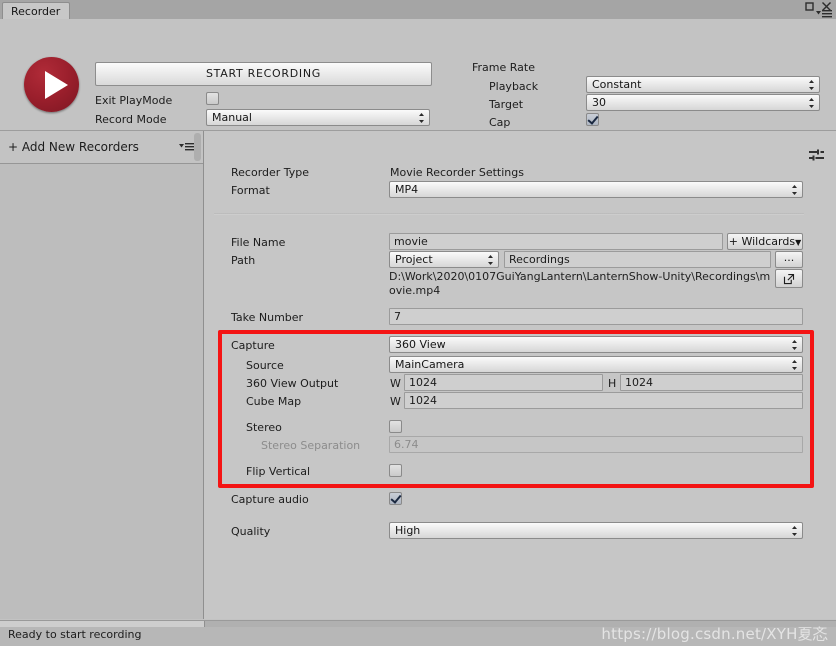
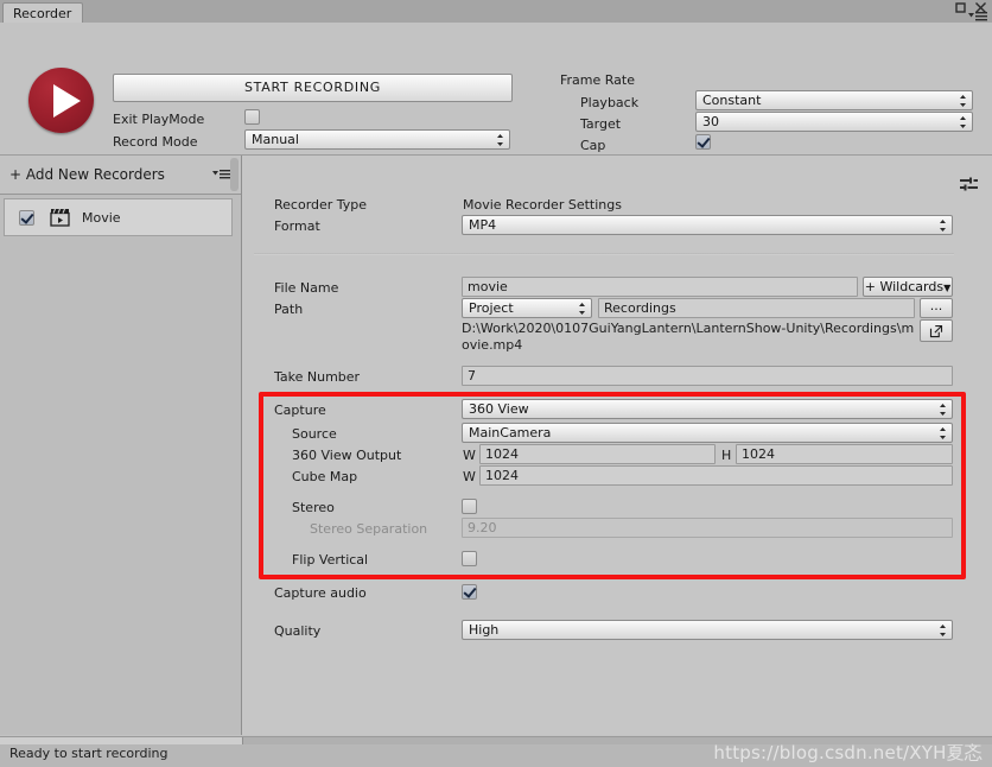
  Recorder
  START RECORDING
  Exit PlayMode
  Record Mode
  Manual
  Frame Rate
  Playback
  Constant
  Target
  30
  Cap
  + Add New Recorders
+ Movie
  Recorder Type
  Movie Recorder Settings
  Format
  MP4
  File Name
  movie
  + Wildcards▼
  Path
  Project
  Recordings
  ...
  D:\Work\2020\0107GuiYangLantern\LanternShow-Unity\Recordings\movie.mp4
  Take Number
  7
  Capture
  360 View
  Source
  MainCamera
  360 View Output
  W
  1024
  H
  1024
  Cube Map
  W
  1024
  Stereo
  Stereo Separation
- 6.74
+ 9.20
  Flip Vertical
  Capture audio
  Quality
  High
  Ready to start recording
  https://blog.csdn.net/XYH夏忞
